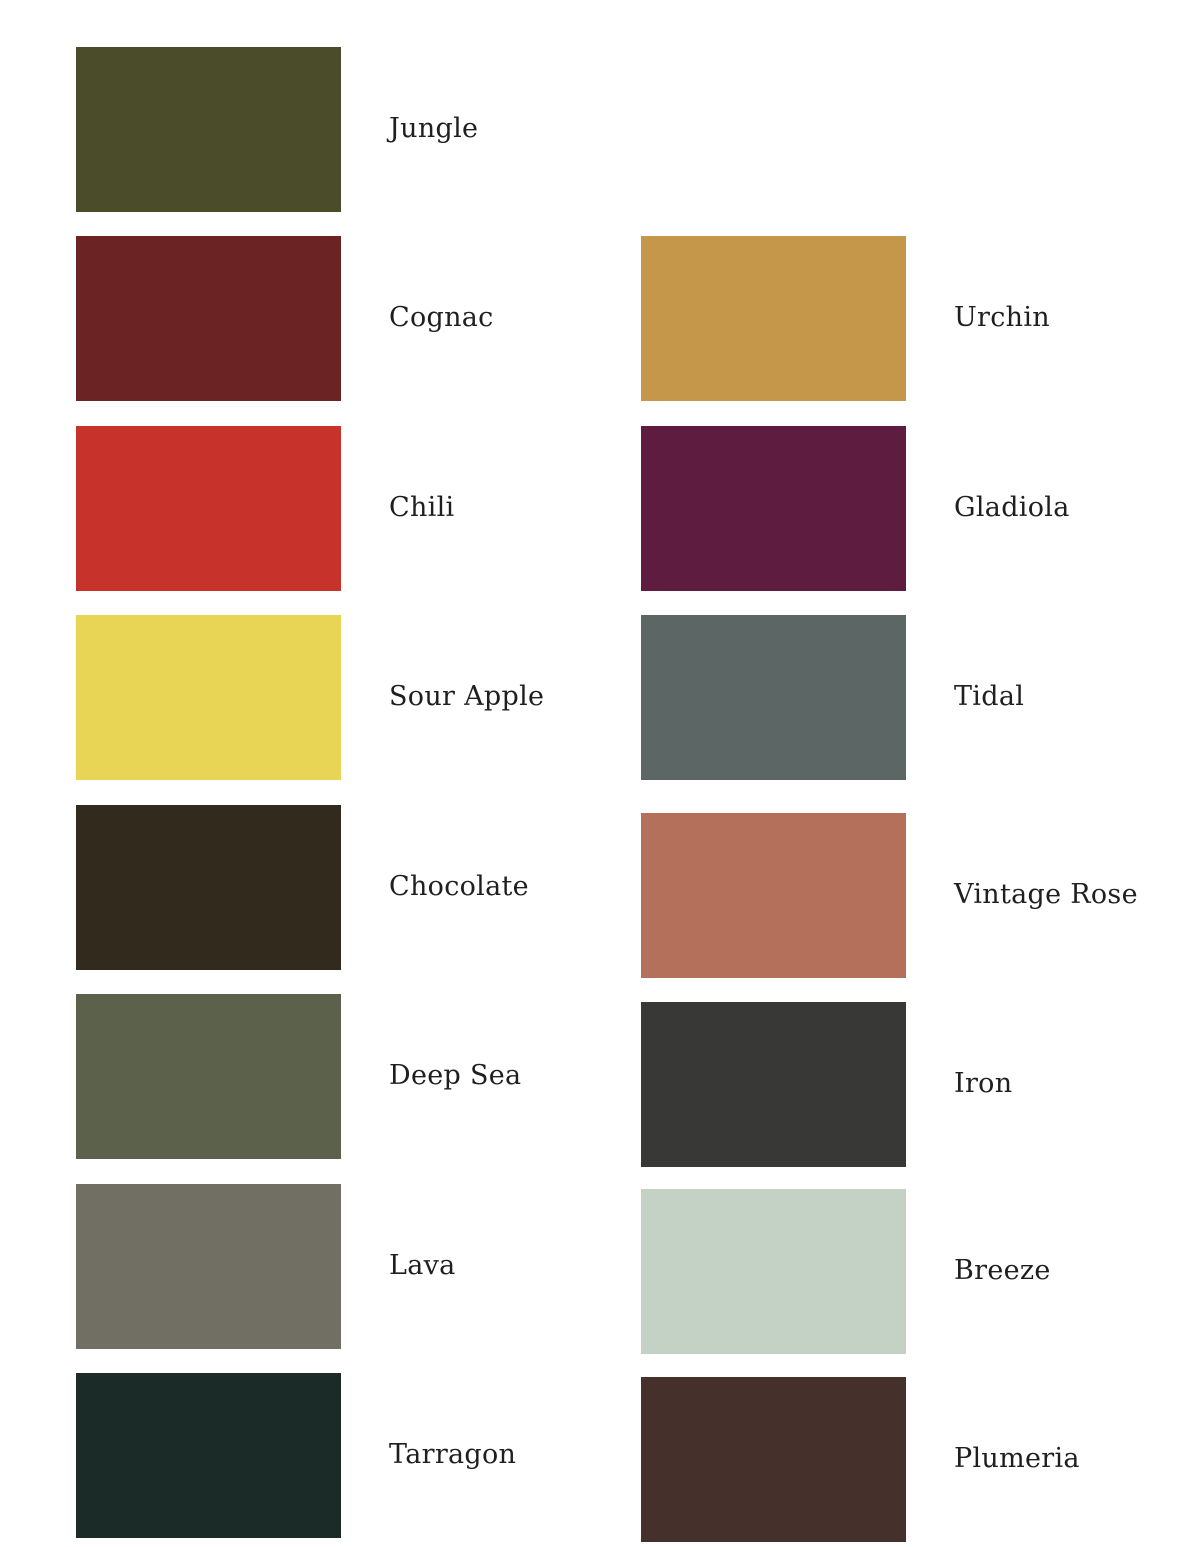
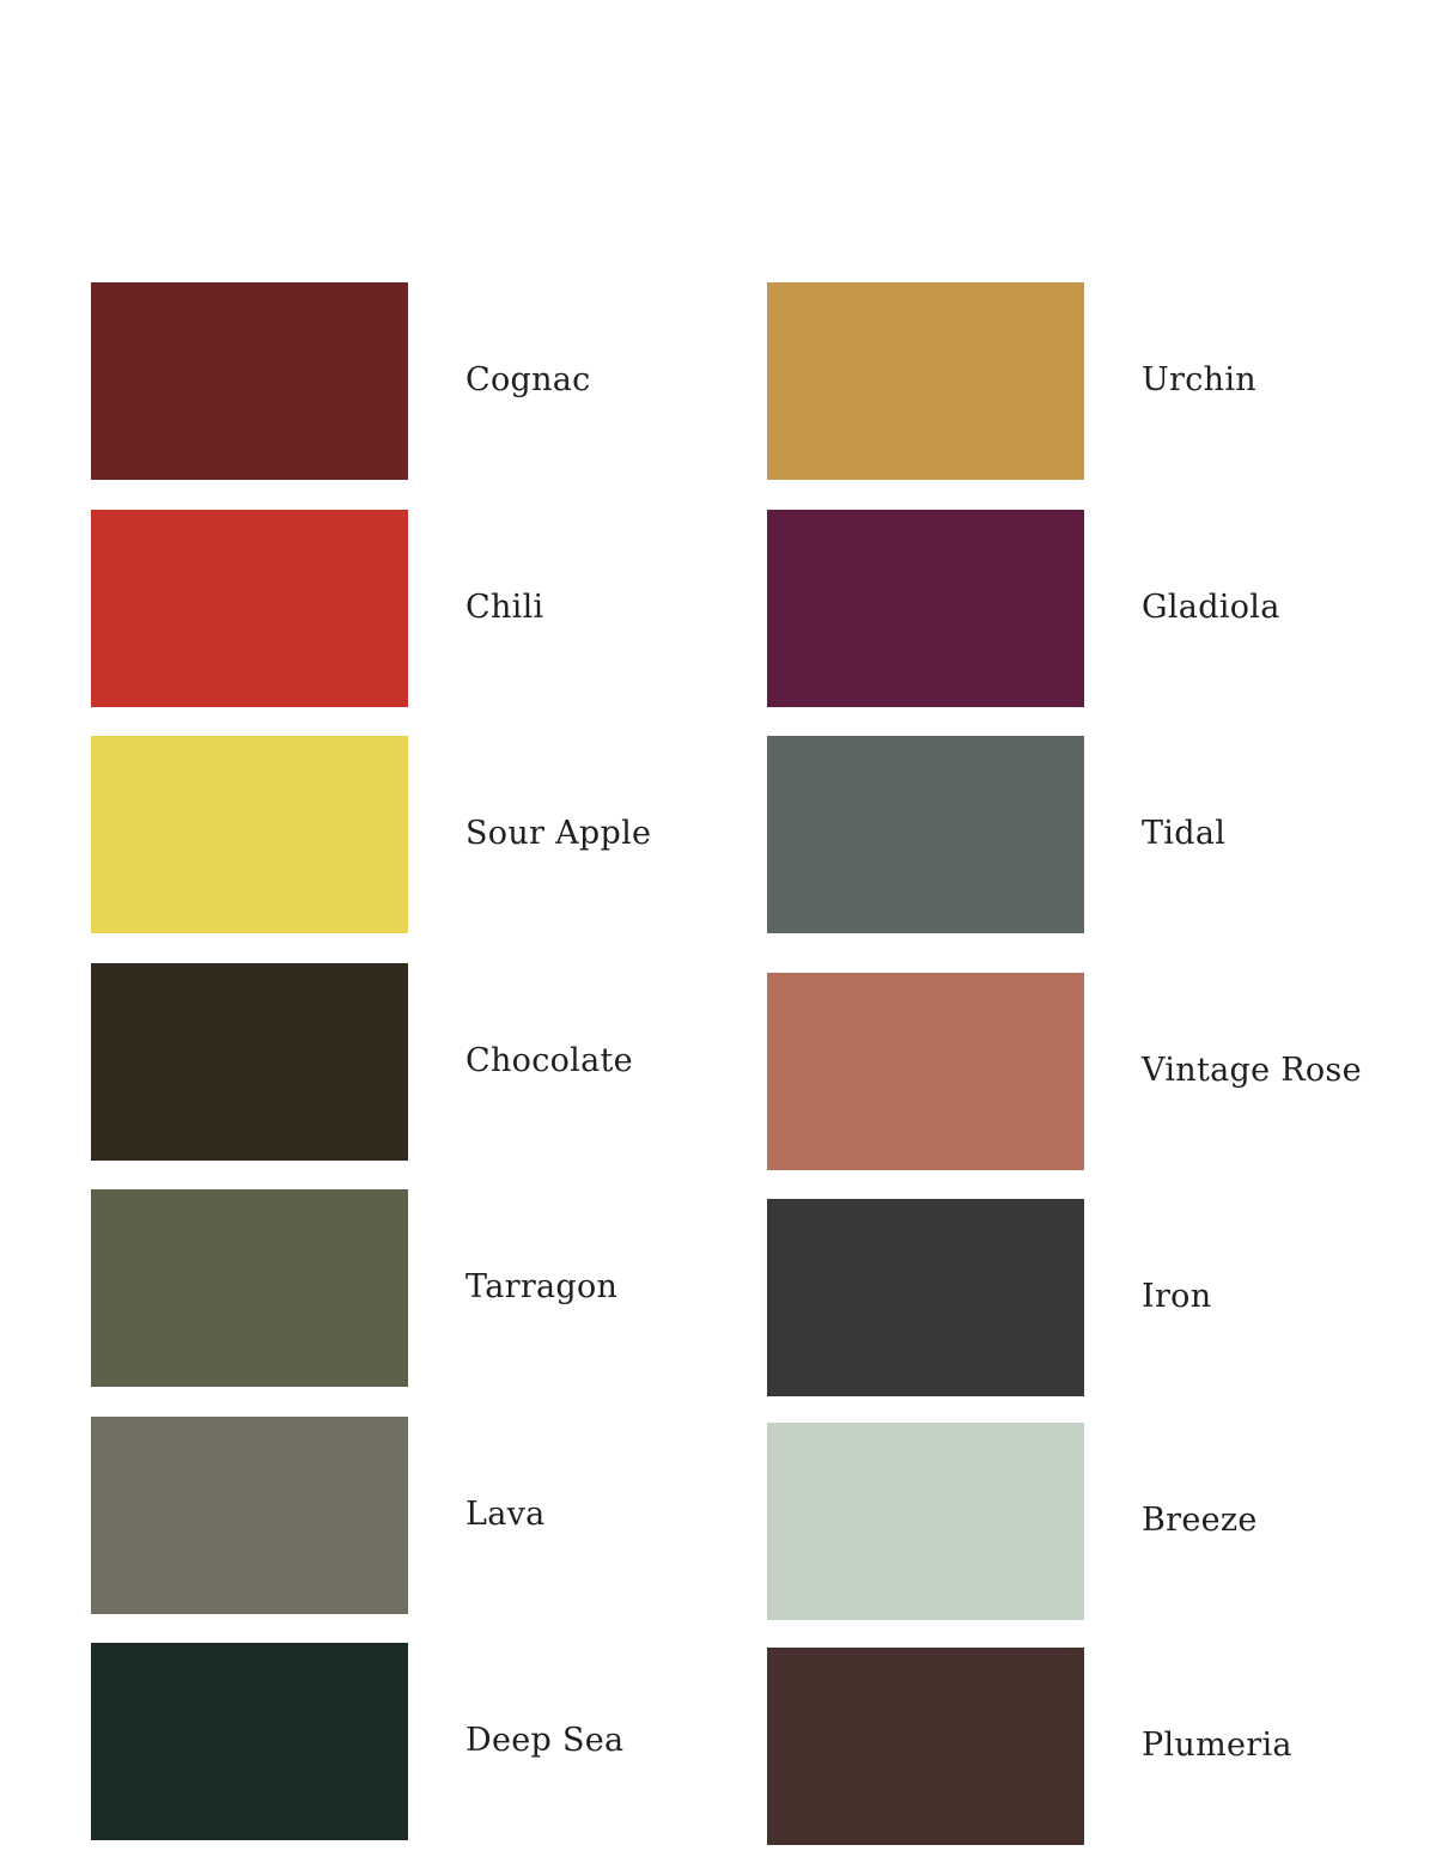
- Jungle
  Cognac
  Chili
  Sour Apple
  Chocolate
- Deep Sea
+ Tarragon
  Lava
- Tarragon
+ Deep Sea
  Urchin
  Gladiola
  Tidal
  Vintage Rose
  Iron
  Breeze
  Plumeria
